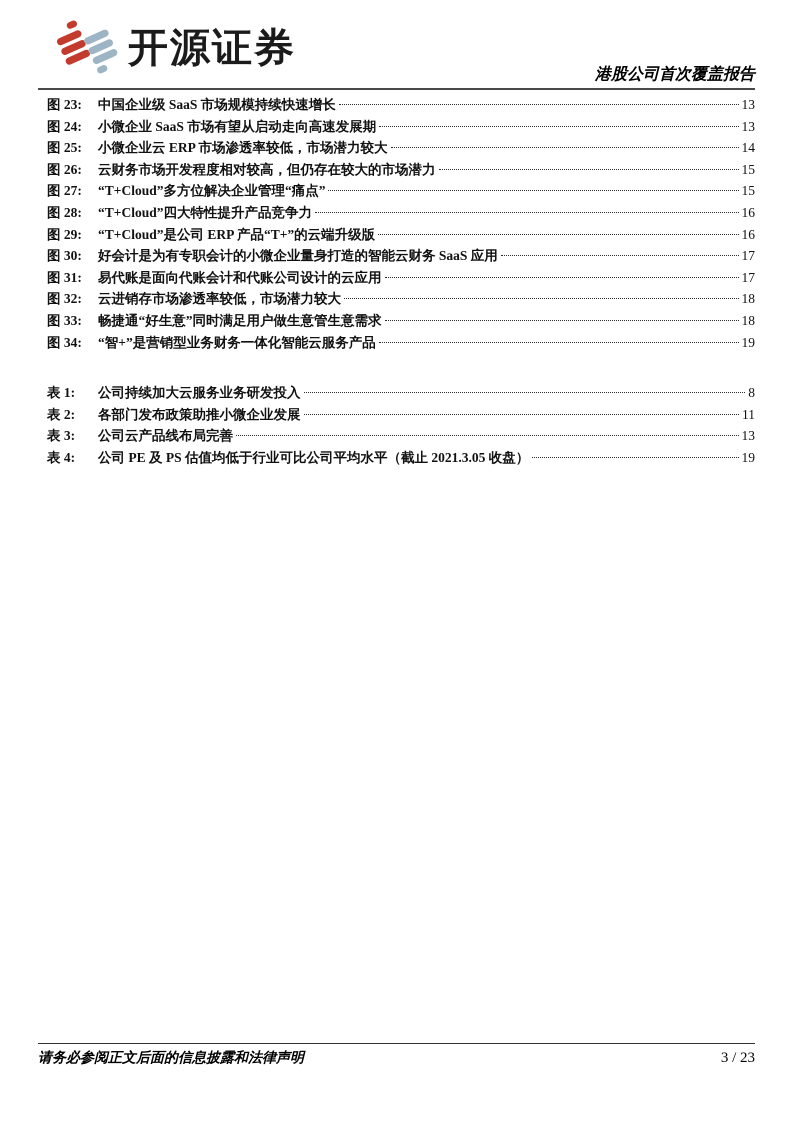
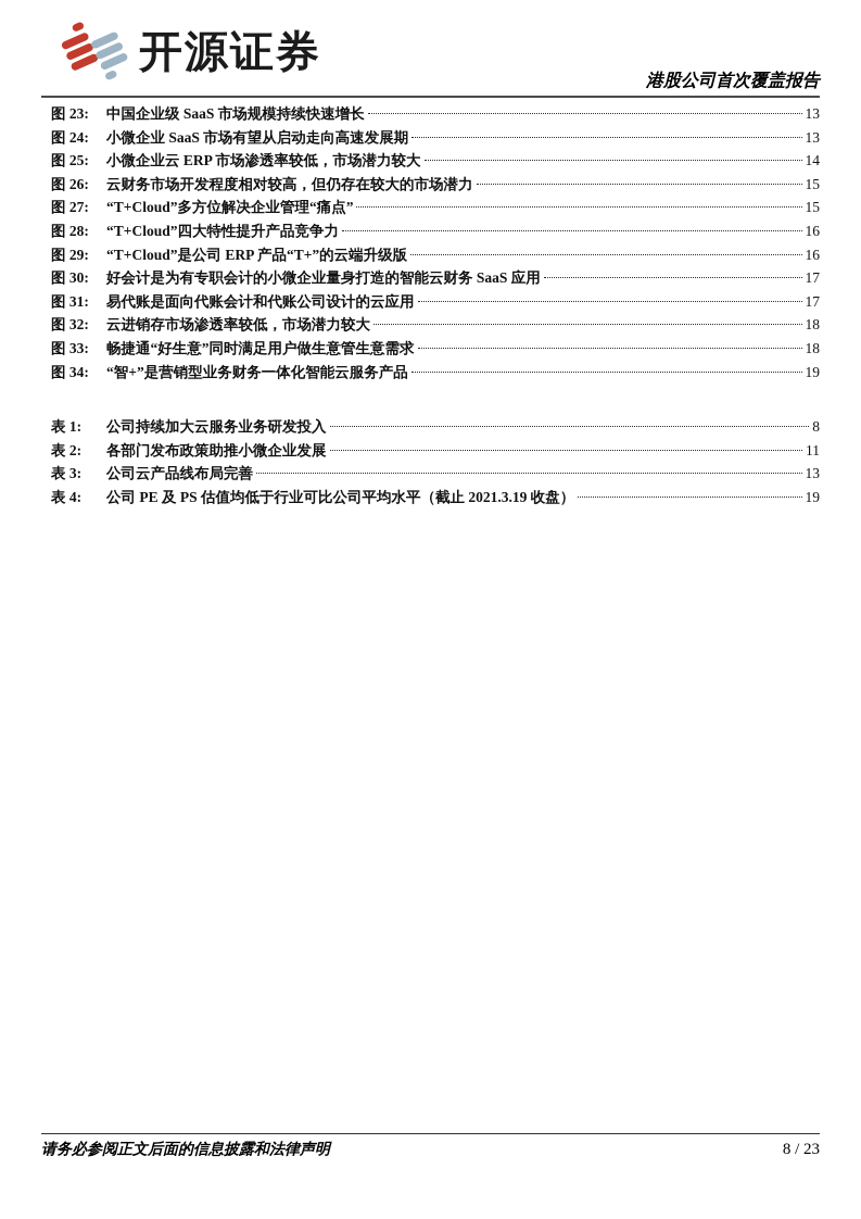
  开源证券
  港股公司首次覆盖报告
  图 23:
  中国企业级 SaaS 市场规模持续快速增长
  13
  图 24:
  小微企业 SaaS 市场有望从启动走向高速发展期
  13
  图 25:
  小微企业云 ERP 市场渗透率较低，市场潜力较大
  14
  图 26:
  云财务市场开发程度相对较高，但仍存在较大的市场潜力
  15
  图 27:
  “T+Cloud”多方位解决企业管理“痛点”
  15
  图 28:
  “T+Cloud”四大特性提升产品竞争力
  16
  图 29:
  “T+Cloud”是公司 ERP 产品“T+”的云端升级版
  16
  图 30:
  好会计是为有专职会计的小微企业量身打造的智能云财务 SaaS 应用
  17
  图 31:
  易代账是面向代账会计和代账公司设计的云应用
  17
  图 32:
  云进销存市场渗透率较低，市场潜力较大
  18
  图 33:
  畅捷通“好生意”同时满足用户做生意管生意需求
  18
  图 34:
  “智+”是营销型业务财务一体化智能云服务产品
  19
  表 1:
  公司持续加大云服务业务研发投入
  8
  表 2:
  各部门发布政策助推小微企业发展
  11
  表 3:
  公司云产品线布局完善
  13
  表 4:
- 公司 PE 及 PS 估值均低于行业可比公司平均水平（截止 2021.3.05 收盘）
+ 公司 PE 及 PS 估值均低于行业可比公司平均水平（截止 2021.3.19 收盘）
  19
  请务必参阅正文后面的信息披露和法律声明
- 3 / 23
+ 8 / 23
